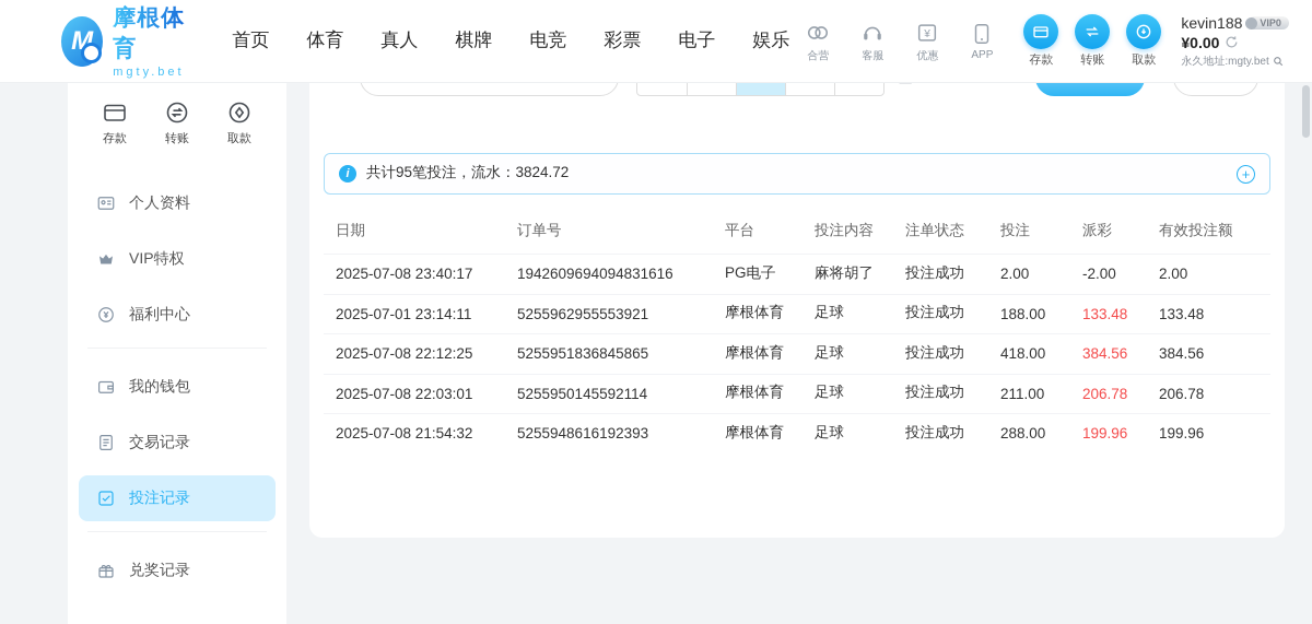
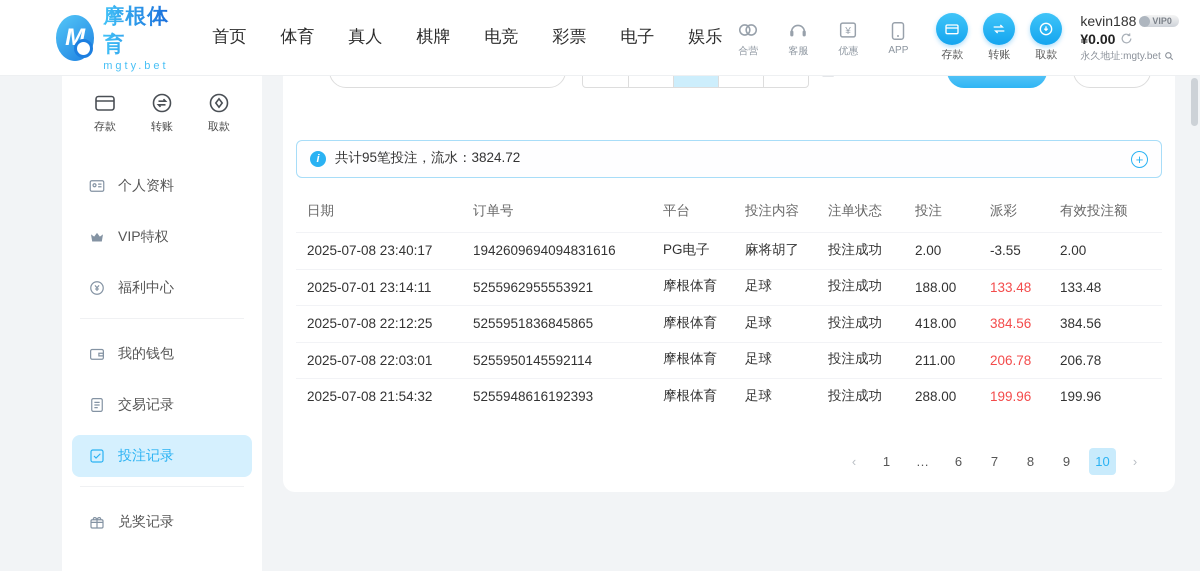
  M
  摩根体育
  mgty.bet
  首页
  体育
  真人
  棋牌
  电竞
  彩票
  电子
  娱乐
  合营
  客服
  ¥
  优惠
  APP
  存款
  转账
  取款
  kevin188
  VIP0
  ¥0.00
  永久地址:mgty.bet
  存款
  转账
  取款
  个人资料
  VIP特权
  福利中心
  我的钱包
  交易记录
  投注记录
  兑奖记录
  i
  共计95笔投注，流水：3824.72
  +
  日期
  订单号
  平台
  投注内容
  注单状态
  投注
  派彩
  有效投注额
  2025-07-08 23:40:17
  1942609694094831616
  PG电子
  麻将胡了
  投注成功
  2.00
- -2.00
+ -3.55
  2.00
  2025-07-01 23:14:11
  5255962955553921
  摩根体育
  足球
  投注成功
  188.00
  133.48
  133.48
  2025-07-08 22:12:25
  5255951836845865
  摩根体育
  足球
  投注成功
  418.00
  384.56
  384.56
  2025-07-08 22:03:01
  5255950145592114
  摩根体育
  足球
  投注成功
  211.00
  206.78
  206.78
  2025-07-08 21:54:32
  5255948616192393
  摩根体育
  足球
  投注成功
  288.00
  199.96
  199.96
+ ‹
+ 1
+ …
+ 6
+ 7
+ 8
+ 9
+ 10
+ ›
